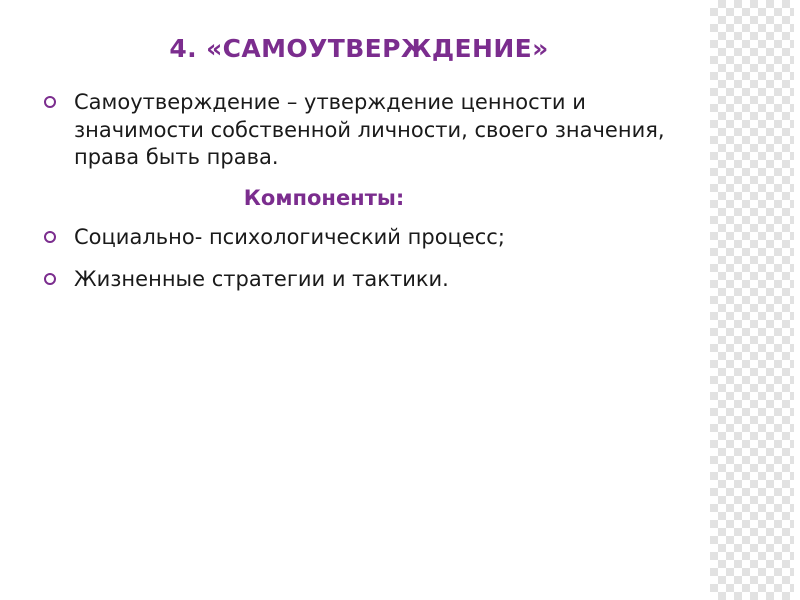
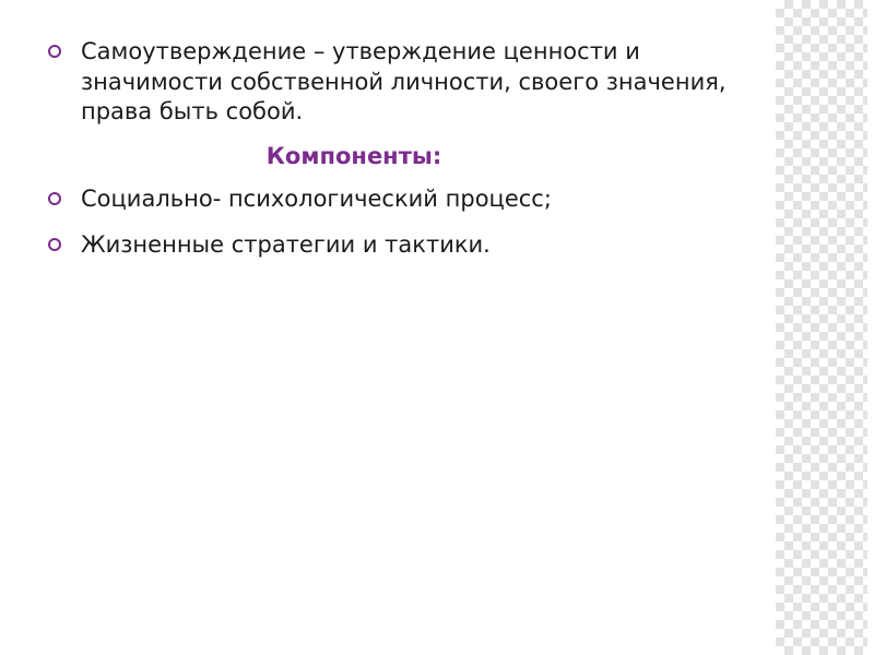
- 4. «САМОУТВЕРЖДЕНИЕ»
- Самоутверждение – утверждение ценности и значимости собственной личности, своего значения, права быть права.
+ Самоутверждение – утверждение ценности и значимости собственной личности, своего значения, права быть собой.
  Компоненты:
  Социально- психологический процесс;
  Жизненные стратегии и тактики.
